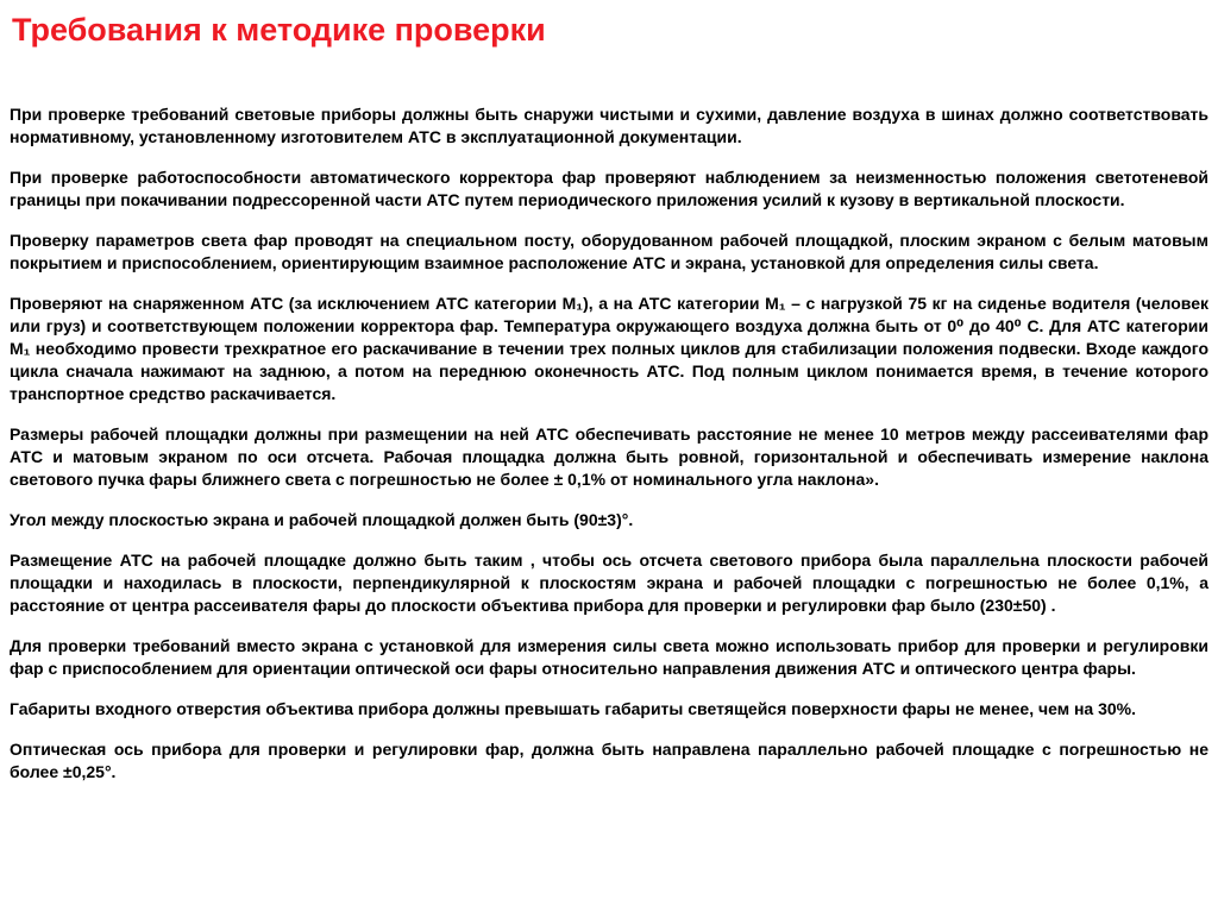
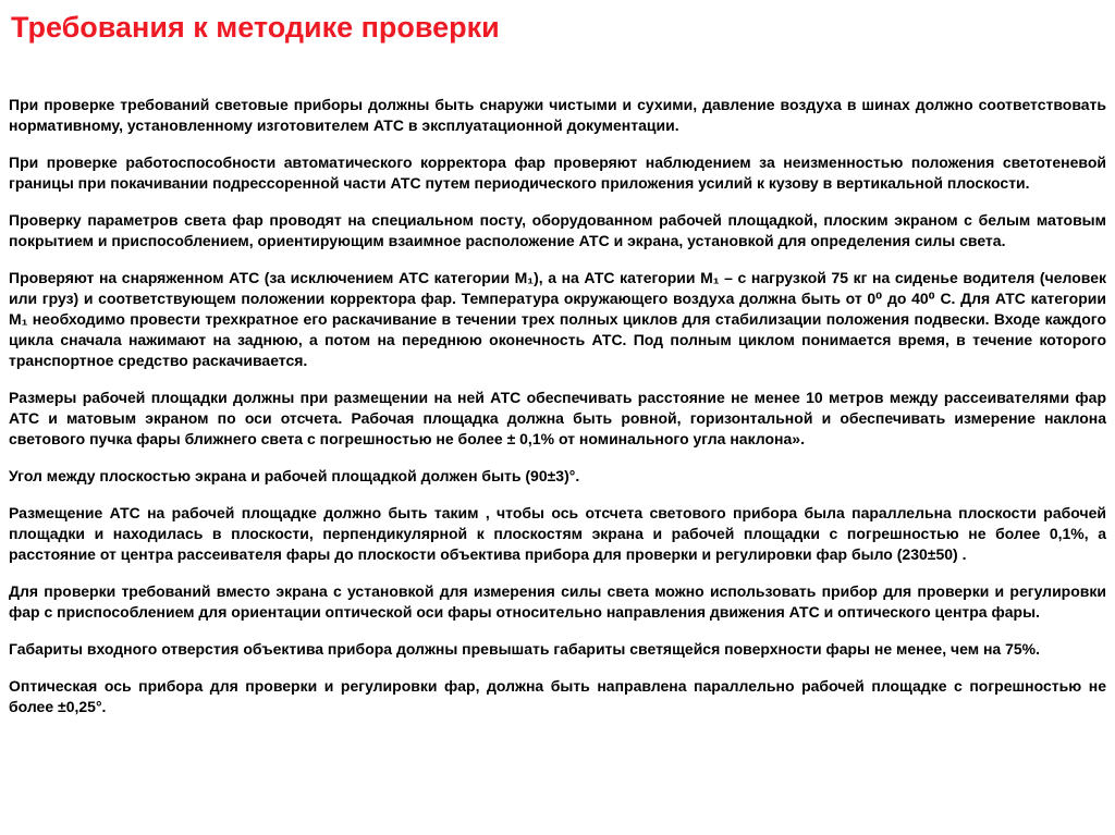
  Требования к методике проверки
  При проверке требований световые приборы должны быть снаружи чистыми и сухими, давление воздуха в шинах должно соответствовать нормативному, установленному изготовителем АТС в эксплуатационной документации.
  При проверке работоспособности автоматического корректора фар проверяют наблюдением за неизменностью положения светотеневой границы при покачивании подрессоренной части АТС путем периодического приложения усилий к кузову в вертикальной плоскости.
  Проверку параметров света фар проводят на специальном посту, оборудованном рабочей площадкой, плоским экраном с белым матовым покрытием и приспособлением, ориентирующим взаимное расположение АТС и экрана, установкой для определения силы света.
  Проверяют на снаряженном АТС (за исключением АТС категории М₁), а на АТС категории М₁ – с нагрузкой 75 кг на сиденье водителя (человек или груз) и соответствующем положении корректора фар. Температура окружающего воздуха должна быть от 0⁰ до 40⁰ С. Для АТС категории М₁ необходимо провести трехкратное его раскачивание в течении трех полных циклов для стабилизации положения подвески. Входе каждого цикла сначала нажимают на заднюю, а потом на переднюю оконечность АТС. Под полным циклом понимается время, в течение которого транспортное средство раскачивается.
  Размеры рабочей площадки должны при размещении на ней АТС обеспечивать расстояние не менее 10 метров между рассеивателями фар АТС и матовым экраном по оси отсчета. Рабочая площадка должна быть ровной, горизонтальной и обеспечивать измерение наклона светового пучка фары ближнего света с погрешностью не более ± 0,1% от номинального угла наклона».
  Угол между плоскостью экрана и рабочей площадкой должен быть (90±3)°.
  Размещение АТС на рабочей площадке должно быть таким , чтобы ось отсчета светового прибора была параллельна плоскости рабочей площадки и находилась в плоскости, перпендикулярной к плоскостям экрана и рабочей площадки с погрешностью не более 0,1%, а расстояние от центра рассеивателя фары до плоскости объектива прибора для проверки и регулировки фар было (230±50) .
  Для проверки требований вместо экрана с установкой для измерения силы света можно использовать прибор для проверки и регулировки фар с приспособлением для ориентации оптической оси фары относительно направления движения АТС и оптического центра фары.
- Габариты входного отверстия объектива прибора должны превышать габариты светящейся поверхности фары не менее, чем на 30%.
+ Габариты входного отверстия объектива прибора должны превышать габариты светящейся поверхности фары не менее, чем на 75%.
  Оптическая ось прибора для проверки и регулировки фар, должна быть направлена параллельно рабочей площадке с погрешностью не более ±0,25°.
